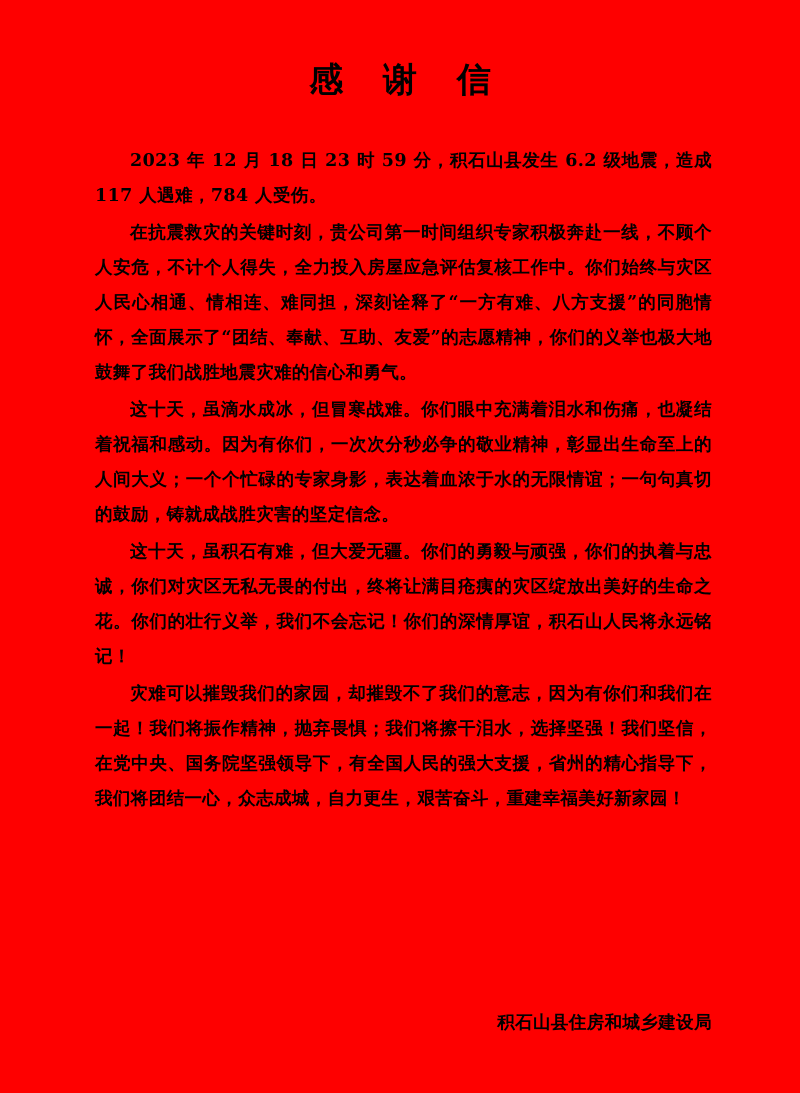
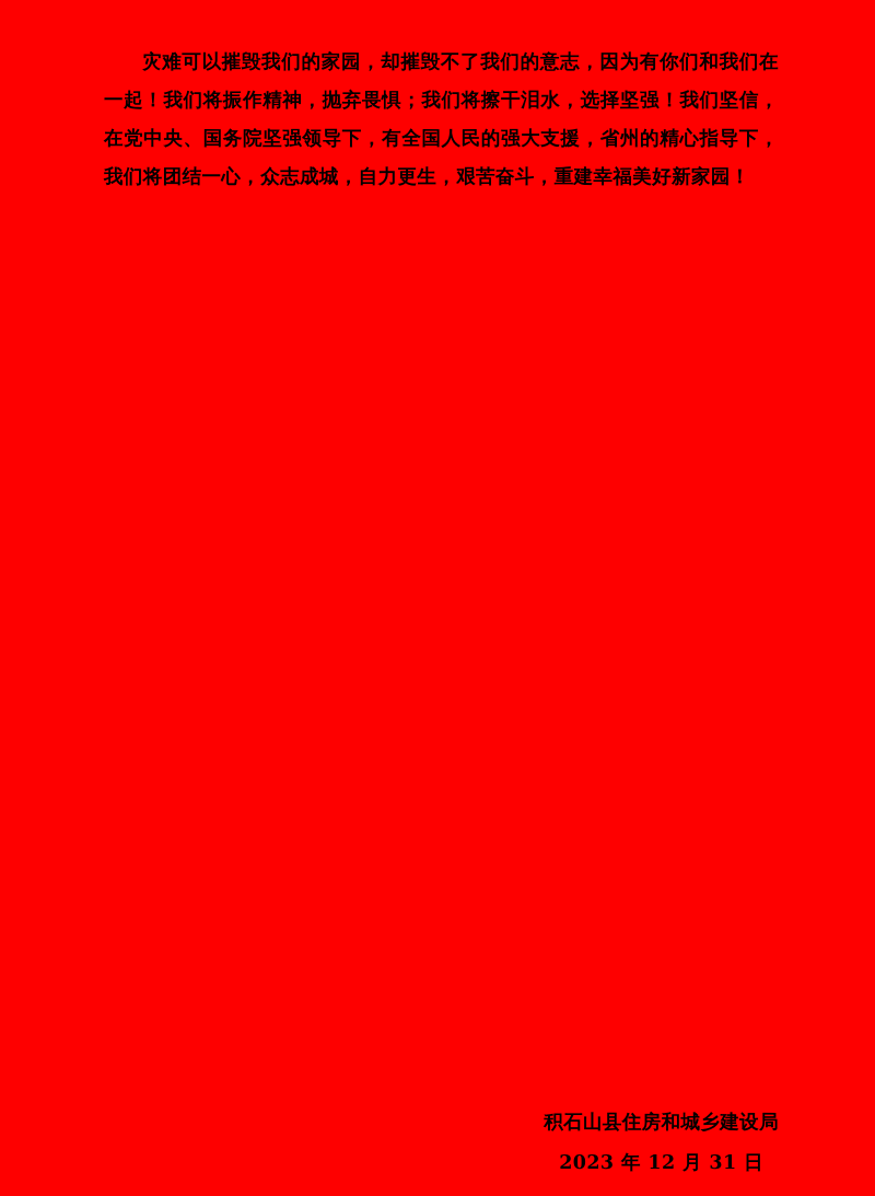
- 感 谢 信
- 2023 年 12 月 18 日 23 时 59 分，积石山县发生 6.2 级地震，造成 117 人遇难，784 人受伤。
- 在抗震救灾的关键时刻，贵公司第一时间组织专家积极奔赴一线，不顾个人安危，不计个人得失，全力投入房屋应急评估复核工作中。你们始终与灾区人民心相通、情相连、难同担，深刻诠释了“一方有难、八方支援”的同胞情怀，全面展示了“团结、奉献、互助、友爱”的志愿精神，你们的义举也极大地鼓舞了我们战胜地震灾难的信心和勇气。
- 这十天，虽滴水成冰，但冒寒战难。你们眼中充满着泪水和伤痛，也凝结着祝福和感动。因为有你们，一次次分秒必争的敬业精神，彰显出生命至上的人间大义；一个个忙碌的专家身影，表达着血浓于水的无限情谊；一句句真切的鼓励，铸就成战胜灾害的坚定信念。
- 这十天，虽积石有难，但大爱无疆。你们的勇毅与顽强，你们的执着与忠诚，你们对灾区无私无畏的付出，终将让满目疮痍的灾区绽放出美好的生命之花。你们的壮行义举，我们不会忘记！你们的深情厚谊，积石山人民将永远铭记！
  灾难可以摧毁我们的家园，却摧毁不了我们的意志，因为有你们和我们在一起！我们将振作精神，抛弃畏惧；我们将擦干泪水，选择坚强！我们坚信，在党中央、国务院坚强领导下，有全国人民的强大支援，省州的精心指导下，我们将团结一心，众志成城，自力更生，艰苦奋斗，重建幸福美好新家园！
  积石山县住房和城乡建设局
+ 2023 年 12 月 31 日
